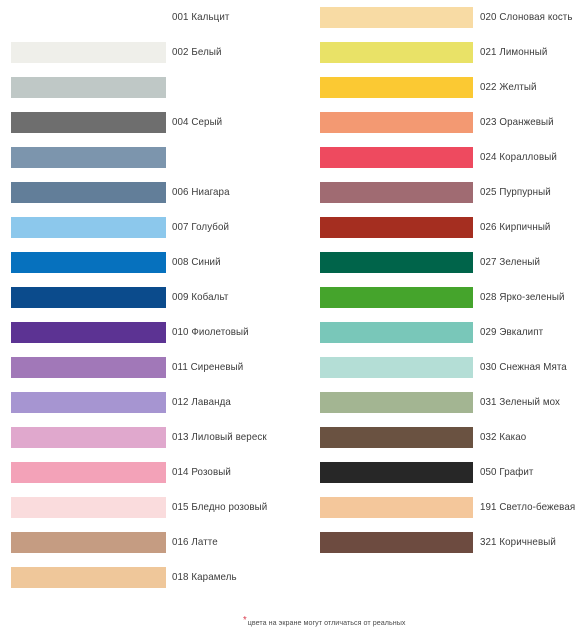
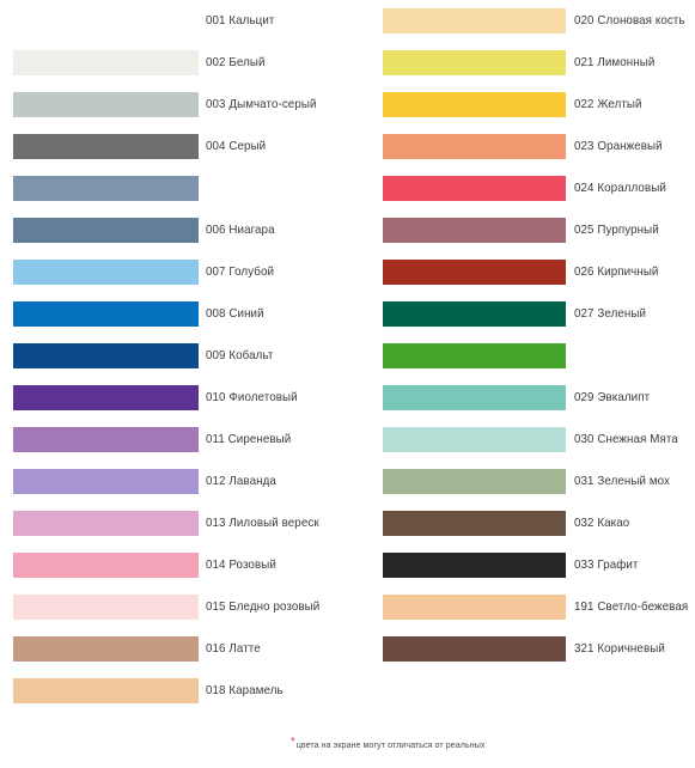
  001 Кальцит
  002 Белый
+ 003 Дымчато-серый
  004 Серый
  006 Ниагара
  007 Голубой
  008 Синий
  009 Кобальт
  010 Фиолетовый
  011 Сиреневый
  012 Лаванда
  013 Лиловый вереск
  014 Розовый
  015 Бледно розовый
  016 Латте
  018 Карамель
  020 Слоновая кость
  021 Лимонный
  022 Желтый
  023 Оранжевый
  024 Коралловый
  025 Пурпурный
  026 Кирпичный
  027 Зеленый
- 028 Ярко-зеленый
  029 Эвкалипт
  030 Снежная Мята
  031 Зеленый мох
  032 Какао
- 050 Графит
+ 033 Графит
  191 Светло-бежевая
  321 Коричневый
  *цвета на экране могут отличаться от реальных
